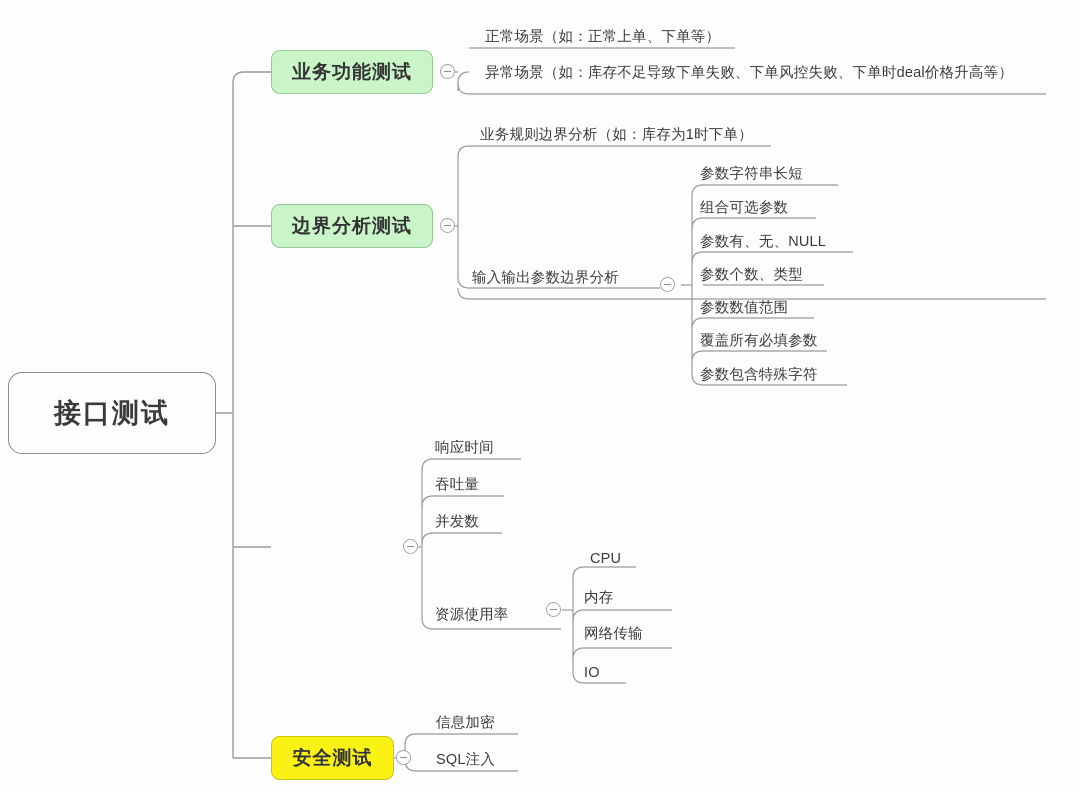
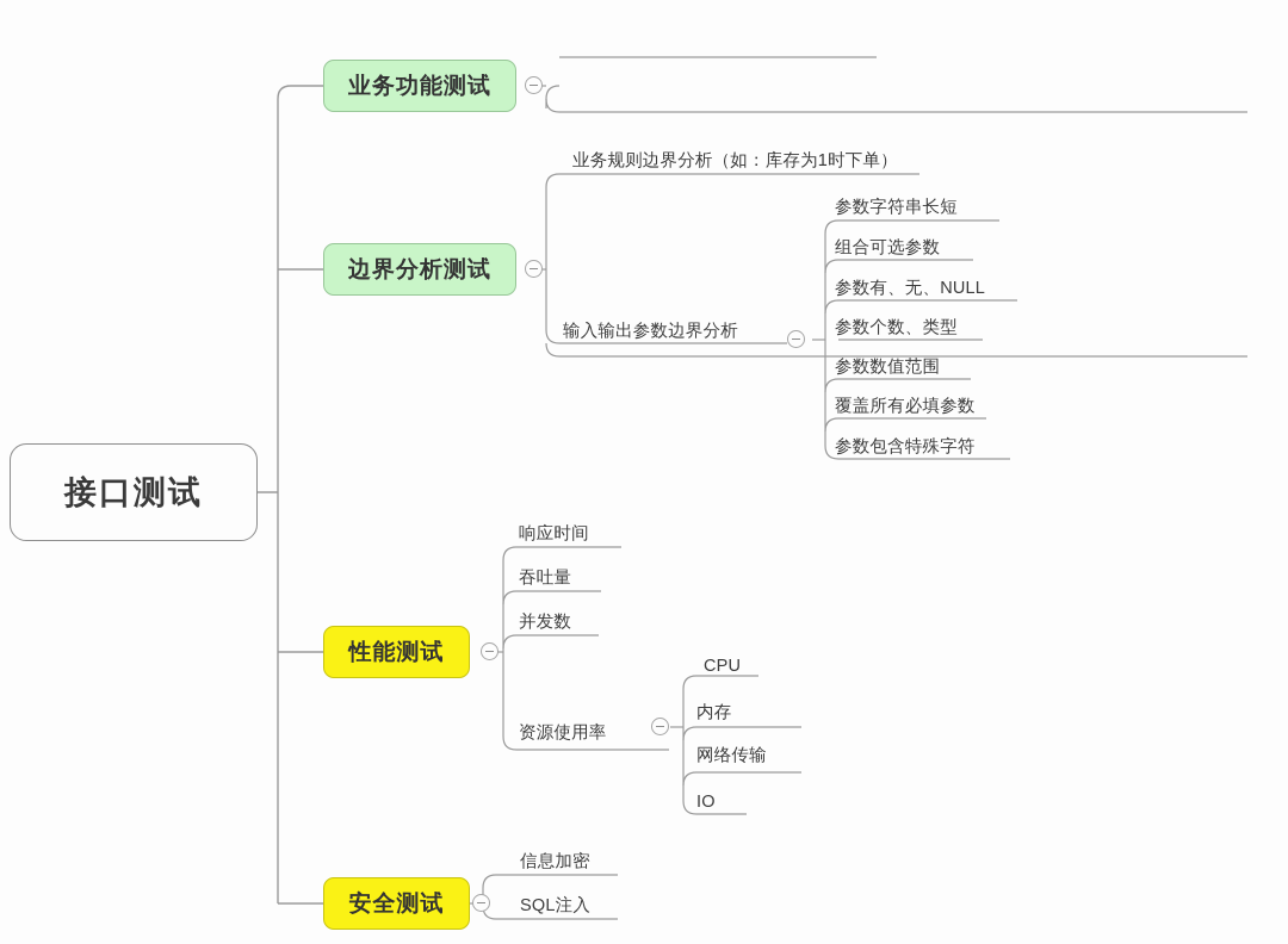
  接口测试
  业务功能测试
- 正常场景（如：正常上单、下单等）
- 异常场景（如：库存不足导致下单失败、下单风控失败、下单时deal价格升高等）
  边界分析测试
  业务规则边界分析（如：库存为1时下单）
  输入输出参数边界分析
  参数字符串长短
  组合可选参数
  参数有、无、NULL
  参数个数、类型
  参数数值范围
  覆盖所有必填参数
  参数包含特殊字符
+ 性能测试
  响应时间
  吞吐量
  并发数
  资源使用率
  CPU
  内存
  网络传输
  IO
  安全测试
  信息加密
  SQL注入
